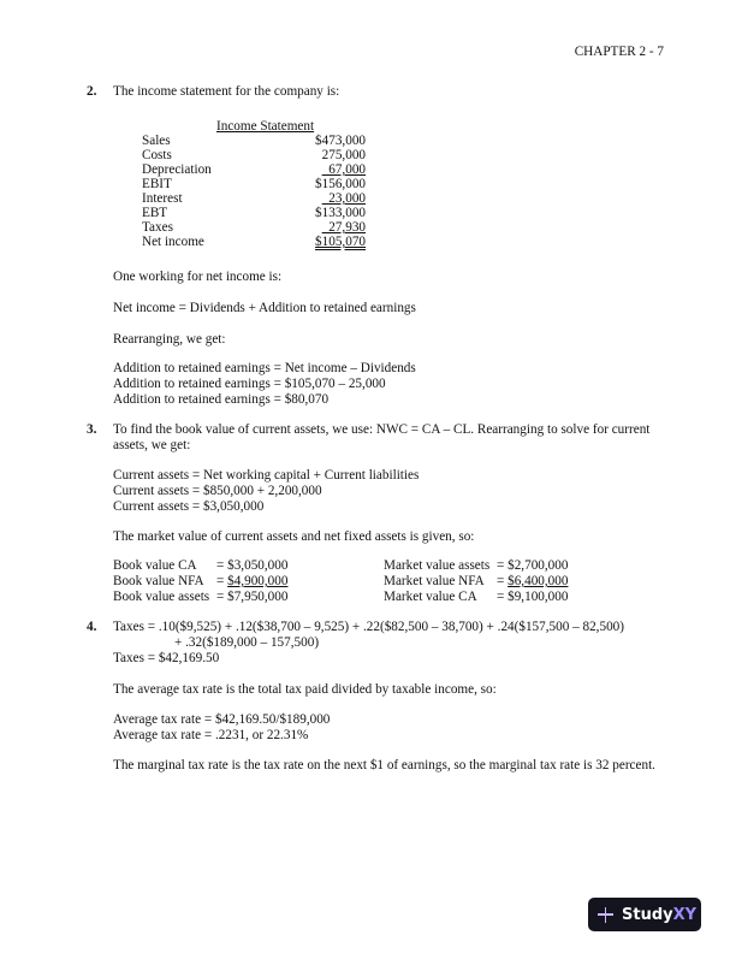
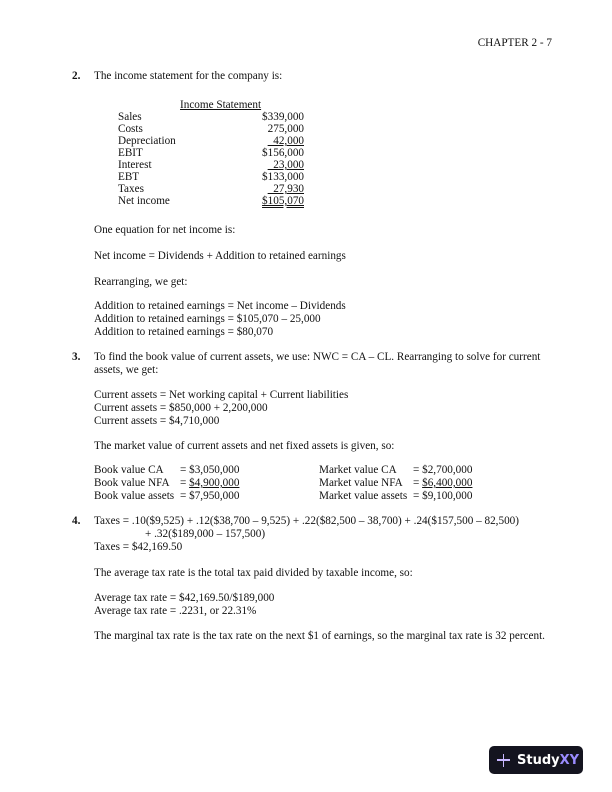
  CHAPTER 2 - 7
  2.
  The income statement for the company is:
  Income Statement
  Sales
- $473,000
+ $339,000
  Costs
  275,000
  Depreciation
- 67,000
+ 42,000
  EBIT
  $156,000
  Interest
  23,000
  EBT
  $133,000
  Taxes
  27,930
  Net income
  $105,070
- One working for net income is:
+ One equation for net income is:
  Net income = Dividends + Addition to retained earnings
  Rearranging, we get:
  Addition to retained earnings = Net income – Dividends
  Addition to retained earnings = $105,070 – 25,000
  Addition to retained earnings = $80,070
  3.
  To find the book value of current assets, we use: NWC = CA – CL. Rearranging to solve for current
  assets, we get:
  Current assets = Net working capital + Current liabilities
  Current assets = $850,000 + 2,200,000
- Current assets = $3,050,000
+ Current assets = $4,710,000
  The market value of current assets and net fixed assets is given, so:
  Book value CA
  = $3,050,000
  Book value NFA
  = $4,900,000
  Book value assets
  = $7,950,000
- Market value assets
+ Market value CA
  = $2,700,000
  Market value NFA
  = $6,400,000
- Market value CA
+ Market value assets
  = $9,100,000
  4.
  Taxes = .10($9,525) + .12($38,700 – 9,525) + .22($82,500 – 38,700) + .24($157,500 – 82,500)
  + .32($189,000 – 157,500)
  Taxes = $42,169.50
  The average tax rate is the total tax paid divided by taxable income, so:
  Average tax rate = $42,169.50/$189,000
  Average tax rate = .2231, or 22.31%
  The marginal tax rate is the tax rate on the next $1 of earnings, so the marginal tax rate is 32 percent.
  StudyXY
